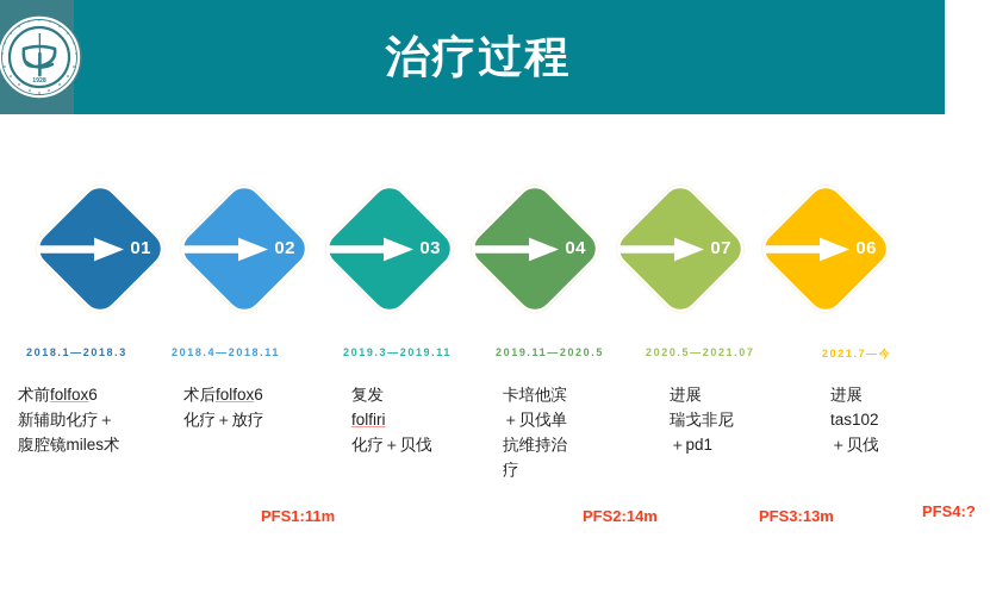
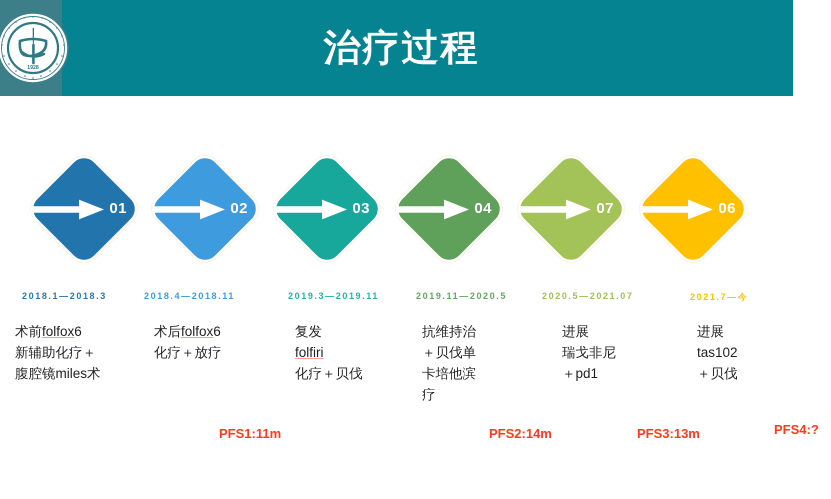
  治疗过程
  01
  02
  03
  04
  07
  06
  2018.1—2018.3
  2018.4—2018.11
  2019.3—2019.11
  2019.11—2020.5
  2020.5—2021.07
  2021.7—今
  术前folfox6
  新辅助化疗＋
  腹腔镜miles术
  术后folfox6
  化疗＋放疗
  复发
  folfiri
  化疗＋贝伐
- 卡培他滨
+ 抗维持治
  ＋贝伐单
- 抗维持治
+ 卡培他滨
  疗
  进展
  瑞戈非尼
  ＋pd1
  进展
  tas102
  ＋贝伐
  PFS1:11m
  PFS2:14m
  PFS3:13m
  PFS4:?
